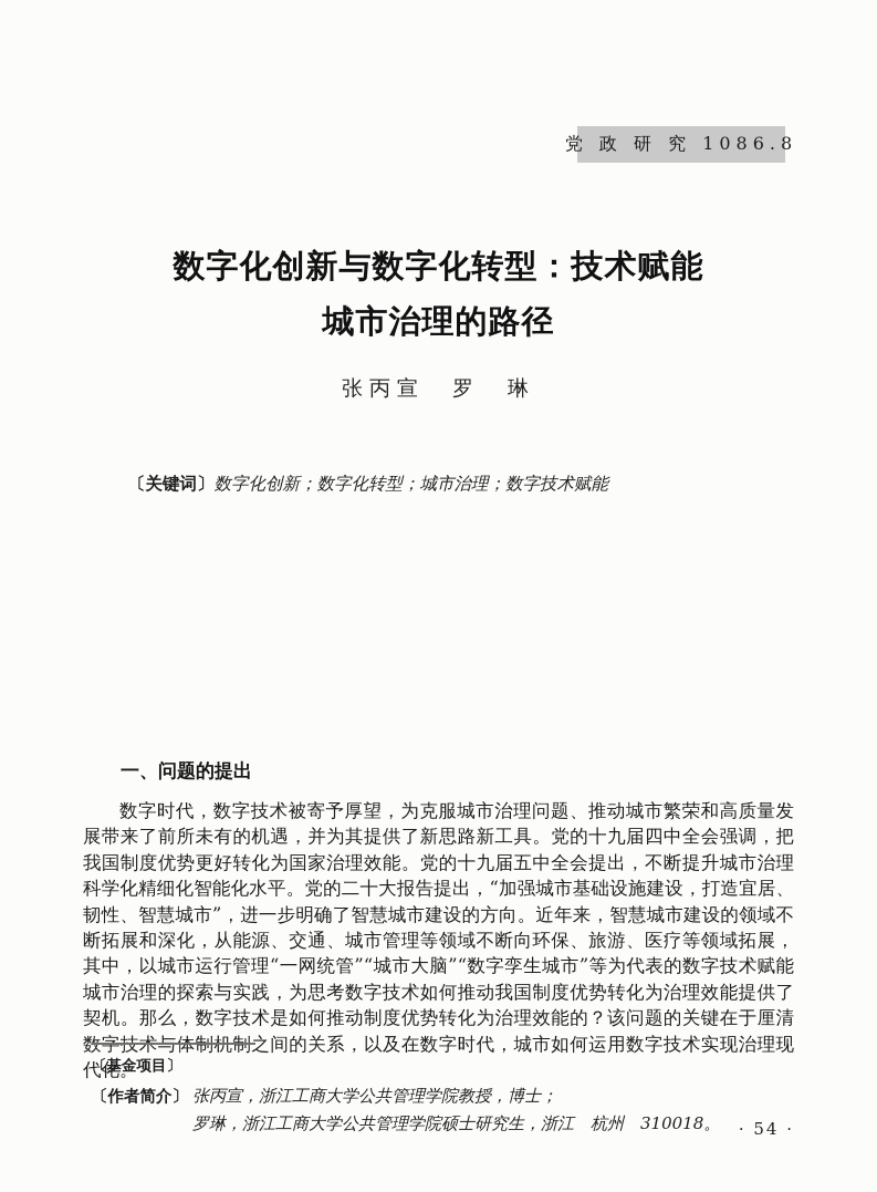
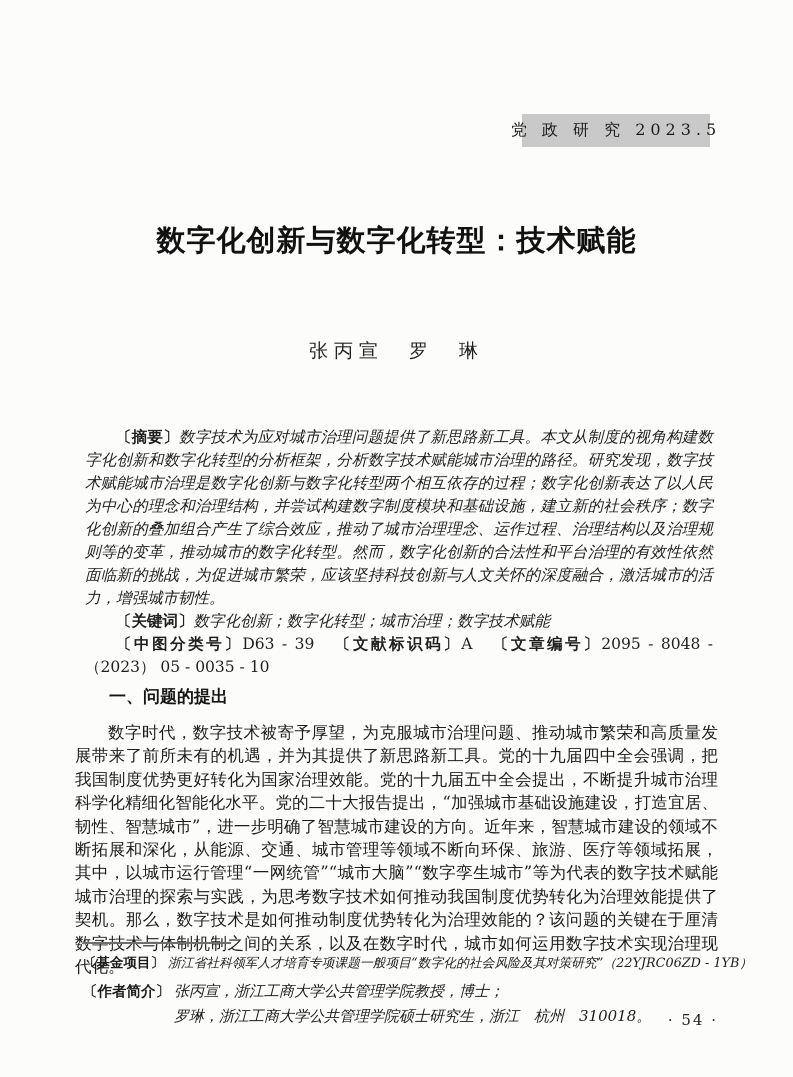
- 党 政 研 究 1086.8
+ 党 政 研 究 2023.5
  数字化创新与数字化转型：技术赋能
- 城市治理的路径
  张丙宣 罗 琳
+ 〔摘要〕数字技术为应对城市治理问题提供了新思路新工具。本文从制度的视角构建数字化创新和数字化转型的分析框架，分析数字技术赋能城市治理的路径。研究发现，数字技术赋能城市治理是数字化创新与数字化转型两个相互依存的过程；数字化创新表达了以人民为中心的理念和治理结构，并尝试构建数字制度模块和基础设施，建立新的社会秩序；数字化创新的叠加组合产生了综合效应，推动了城市治理理念、运作过程、治理结构以及治理规则等的变革，推动城市的数字化转型。然而，数字化创新的合法性和平台治理的有效性依然面临新的挑战，为促进城市繁荣，应该坚持科技创新与人文关怀的深度融合，激活城市的活力，增强城市韧性。
  〔关键词〕数字化创新；数字化转型；城市治理；数字技术赋能
+ 〔中图分类号〕D63 - 39 〔文献标识码〕A 〔文章编号〕2095 - 8048 - （2023） 05 - 0035 - 10
  一、问题的提出
  数字时代，数字技术被寄予厚望，为克服城市治理问题、推动城市繁荣和高质量发展带来了前所未有的机遇，并为其提供了新思路新工具。党的十九届四中全会强调，把我国制度优势更好转化为国家治理效能。党的十九届五中全会提出，不断提升城市治理科学化精细化智能化水平。党的二十大报告提出，“加强城市基础设施建设，打造宜居、韧性、智慧城市”，进一步明确了智慧城市建设的方向。近年来，智慧城市建设的领域不断拓展和深化，从能源、交通、城市管理等领域不断向环保、旅游、医疗等领域拓展，其中，以城市运行管理“一网统管”“城市大脑”“数字孪生城市”等为代表的数字技术赋能城市治理的探索与实践，为思考数字技术如何推动我国制度优势转化为治理效能提供了契机。那么，数字技术是如何推动制度优势转化为治理效能的？该问题的关键在于厘清之间的关系，以及在数字时代，城市如何运用数字技术实现治理现代化。
  〔基金项目〕
+ 浙江省社科领军人才培育专项课题一般项目“数字化的社会风险及其对策研究”（22YJRC06ZD - 1YB）
  〔作者简介〕
  张丙宣，浙江工商大学公共管理学院教授，博士；
  罗琳，浙江工商大学公共管理学院硕士研究生，浙江 杭州 310018。
  · 54 ·
